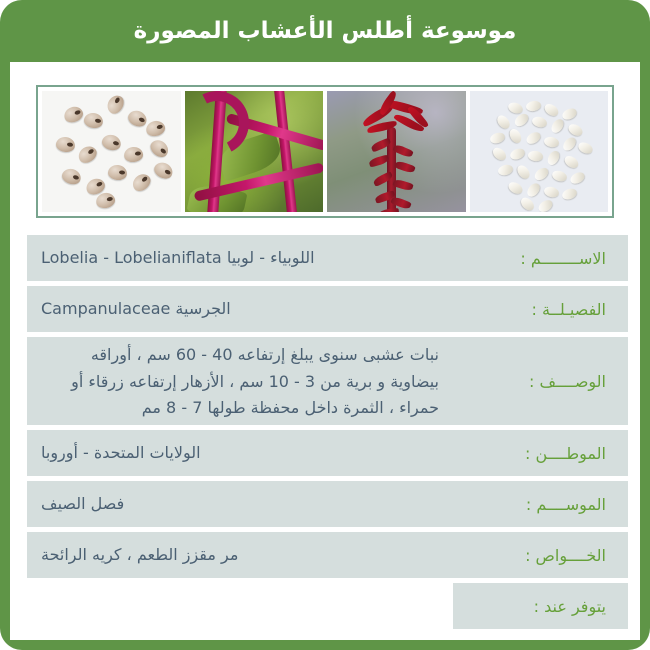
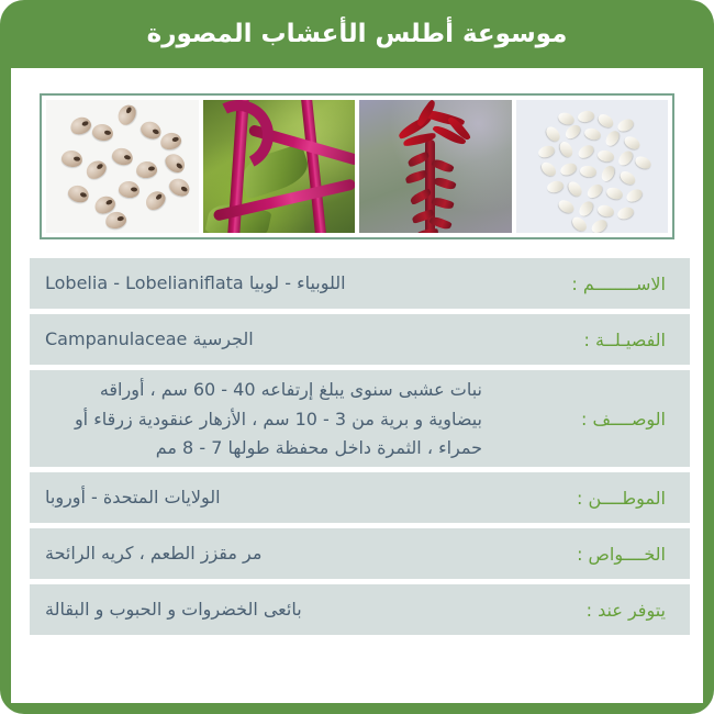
  موسوعة أطلس الأعشاب المصورة
  الاســــــــم :
  اللوبياء - لوبيا Lobelia - Lobelianiflata
  الفصيـلــة :
  الجرسية Campanulaceae
  الوصــــف :
  نبات عشبى سنوى يبلغ إرتفاعه 40 - 60 سم ، أوراقه
- بيضاوية و برية من 3 - 10 سم ، الأزهار إرتفاعه زرقاء أو
+ بيضاوية و برية من 3 - 10 سم ، الأزهار عنقودية زرقاء أو
  حمراء ، الثمرة داخل محفظة طولها 7 - 8 مم
  الموطــــن :
  الولايات المتحدة - أوروبا
- الموســــم :
- فصل الصيف
  الخــــواص :
  مر مقزز الطعم ، كريه الرائحة
  يتوفر عند :
+ بائعى الخضروات و الحبوب و البقالة
